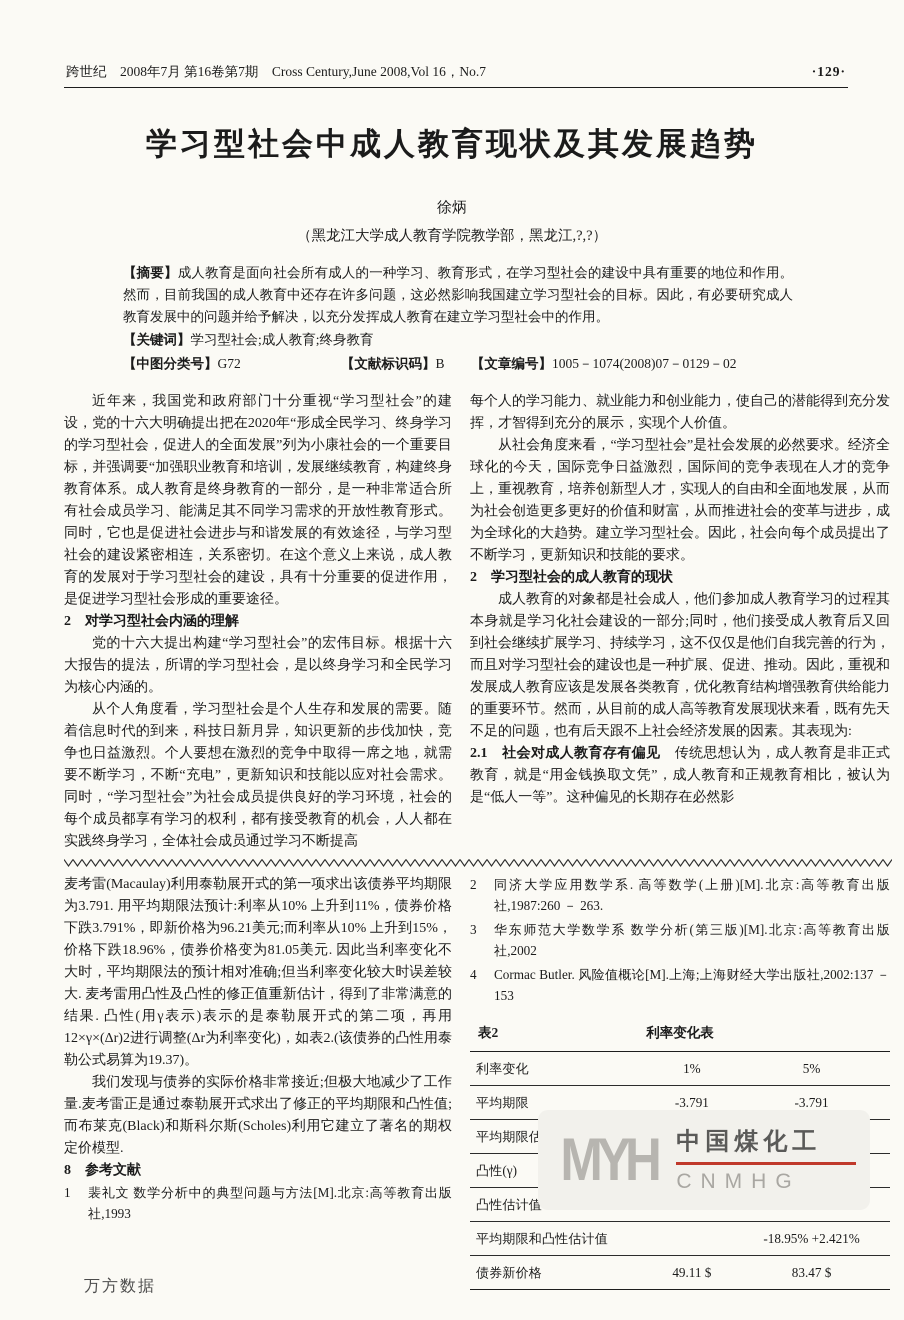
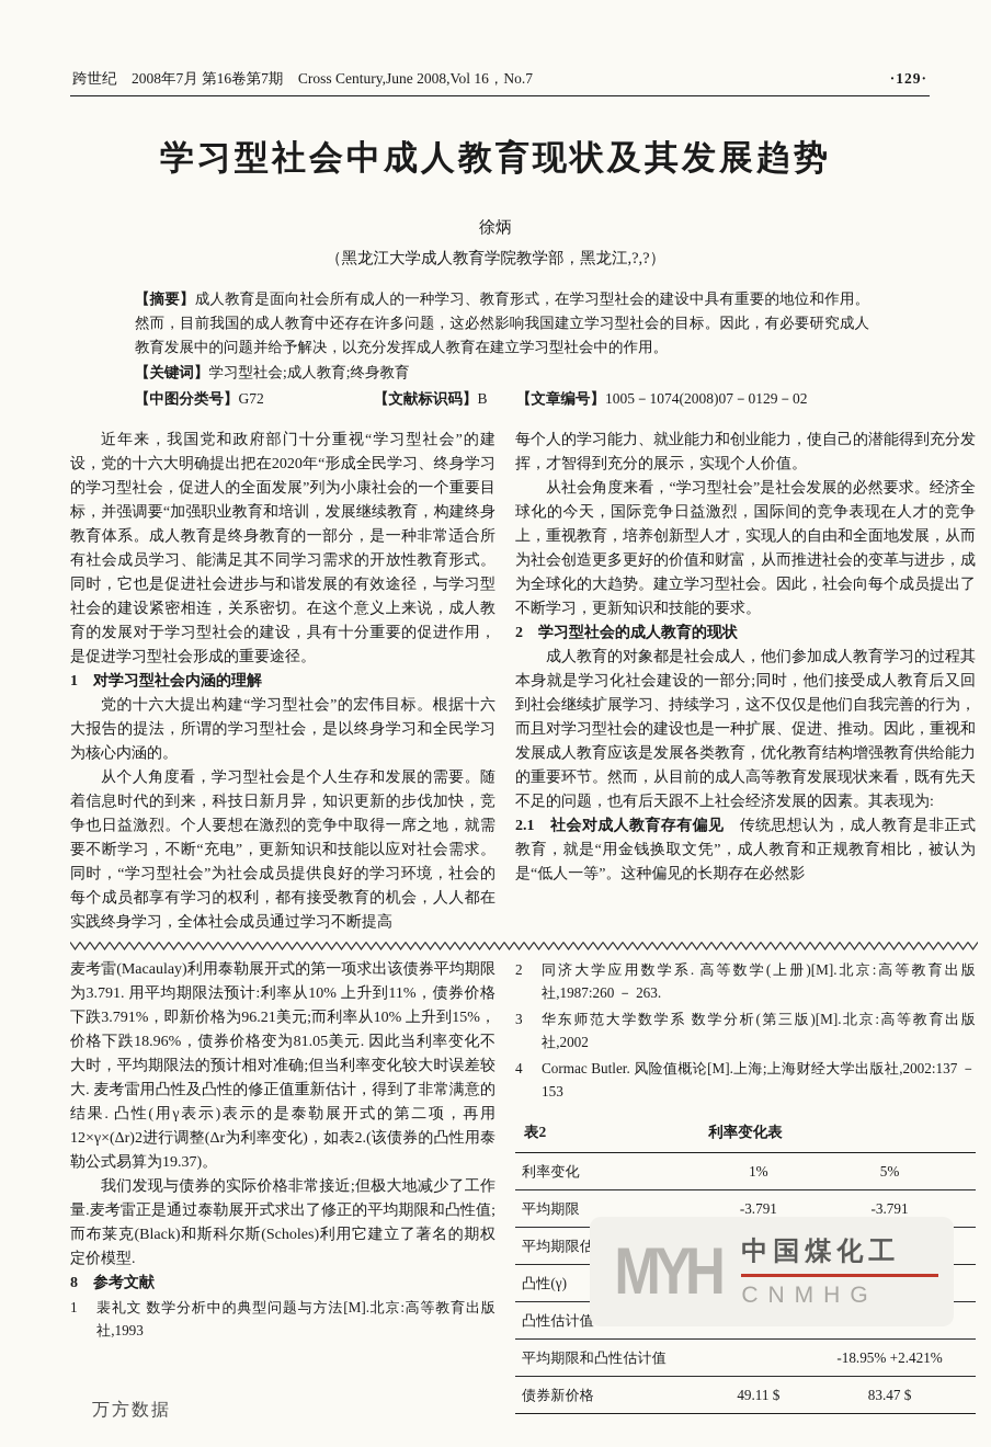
  跨世纪 2008年7月 第16卷第7期 Cross Century,June 2008,Vol 16，No.7
  ·129·
  学习型社会中成人教育现状及其发展趋势
  徐炳
  （黑龙江大学成人教育学院教学部，黑龙江,?,?）
  【摘要】成人教育是面向社会所有成人的一种学习、教育形式，在学习型社会的建设中具有重要的地位和作用。然而，目前我国的成人教育中还存在许多问题，这必然影响我国建立学习型社会的目标。因此，有必要研究成人教育发展中的问题并给予解决，以充分发挥成人教育在建立学习型社会中的作用。
  【关键词】学习型社会;成人教育;终身教育
  【中图分类号】G72
  【文献标识码】B
  【文章编号】1005－1074(2008)07－0129－02
  近年来，我国党和政府部门十分重视“学习型社会”的建设，党的十六大明确提出把在2020年“形成全民学习、终身学习的学习型社会，促进人的全面发展”列为小康社会的一个重要目标，并强调要“加强职业教育和培训，发展继续教育，构建终身教育体系。成人教育是终身教育的一部分，是一种非常适合所有社会成员学习、能满足其不同学习需求的开放性教育形式。同时，它也是促进社会进步与和谐发展的有效途径，与学习型社会的建设紧密相连，关系密切。在这个意义上来说，成人教育的发展对于学习型社会的建设，具有十分重要的促进作用，是促进学习型社会形成的重要途径。
- 2 对学习型社会内涵的理解
+ 1 对学习型社会内涵的理解
  党的十六大提出构建“学习型社会”的宏伟目标。根据十六大报告的提法，所谓的学习型社会，是以终身学习和全民学习为核心内涵的。
  从个人角度看，学习型社会是个人生存和发展的需要。随着信息时代的到来，科技日新月异，知识更新的步伐加快，竞争也日益激烈。个人要想在激烈的竞争中取得一席之地，就需要不断学习，不断“充电”，更新知识和技能以应对社会需求。同时，“学习型社会”为社会成员提供良好的学习环境，社会的每个成员都享有学习的权利，都有接受教育的机会，人人都在实践终身学习，全体社会成员通过学习不断提高
  每个人的学习能力、就业能力和创业能力，使自己的潜能得到充分发挥，才智得到充分的展示，实现个人价值。
  从社会角度来看，“学习型社会”是社会发展的必然要求。经济全球化的今天，国际竞争日益激烈，国际间的竞争表现在人才的竞争上，重视教育，培养创新型人才，实现人的自由和全面地发展，从而为社会创造更多更好的价值和财富，从而推进社会的变革与进步，成为全球化的大趋势。建立学习型社会。因此，社会向每个成员提出了不断学习，更新知识和技能的要求。
  2 学习型社会的成人教育的现状
  成人教育的对象都是社会成人，他们参加成人教育学习的过程其本身就是学习化社会建设的一部分;同时，他们接受成人教育后又回到社会继续扩展学习、持续学习，这不仅仅是他们自我完善的行为，而且对学习型社会的建设也是一种扩展、促进、推动。因此，重视和发展成人教育应该是发展各类教育，优化教育结构增强教育供给能力的重要环节。然而，从目前的成人高等教育发展现状来看，既有先天不足的问题，也有后天跟不上社会经济发展的因素。其表现为:
  2.1 社会对成人教育存有偏见 传统思想认为，成人教育是非正式教育，就是“用金钱换取文凭”，成人教育和正规教育相比，被认为是“低人一等”。这种偏见的长期存在必然影
  麦考雷(Macaulay)利用泰勒展开式的第一项求出该债券平均期限为3.791. 用平均期限法预计:利率从10% 上升到11%，债券价格下跌3.791%，即新价格为96.21美元;而利率从10% 上升到15%，价格下跌18.96%，债券价格变为81.05美元. 因此当利率变化不大时，平均期限法的预计相对准确;但当利率变化较大时误差较大. 麦考雷用凸性及凸性的修正值重新估计，得到了非常满意的结果. 凸性(用γ表示)表示的是泰勒展开式的第二项，再用12×γ×(Δr)2进行调整(Δr为利率变化)，如表2.(该债券的凸性用泰勒公式易算为19.37)。
  我们发现与债券的实际价格非常接近;但极大地减少了工作量.麦考雷正是通过泰勒展开式求出了修正的平均期限和凸性值;而布莱克(Black)和斯科尔斯(Scholes)利用它建立了著名的期权定价模型.
  8 参考文献
  1
  裴礼文 数学分析中的典型问题与方法[M].北京:高等教育出版社,1993
  2
  同济大学应用数学系. 高等数学(上册)[M].北京:高等教育出版社,1987:260 － 263.
  3
  华东师范大学数学系 数学分析(第三版)[M].北京:高等教育出版社,2002
  4
  Cormac Butler. 风险值概论[M].上海;上海财经大学出版社,2002:137 － 153
  表2
  利率变化表
  利率变化	1%	5%
  平均期限	-3.791	-3.791
  平均期限和凸性估计值		-18.95% +2.421%
  债券新价格	49.11 $	83.47 $
  MYH
  中国煤化工
  CNMHG
  万方数据
